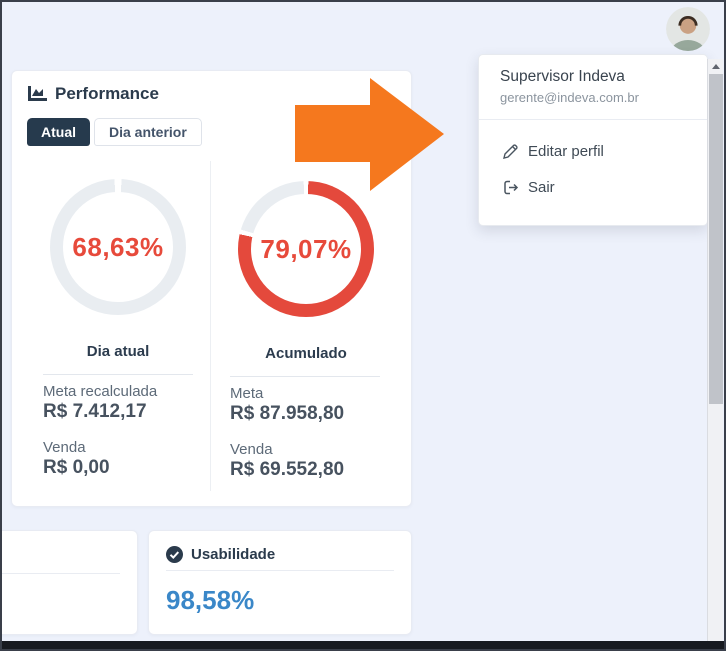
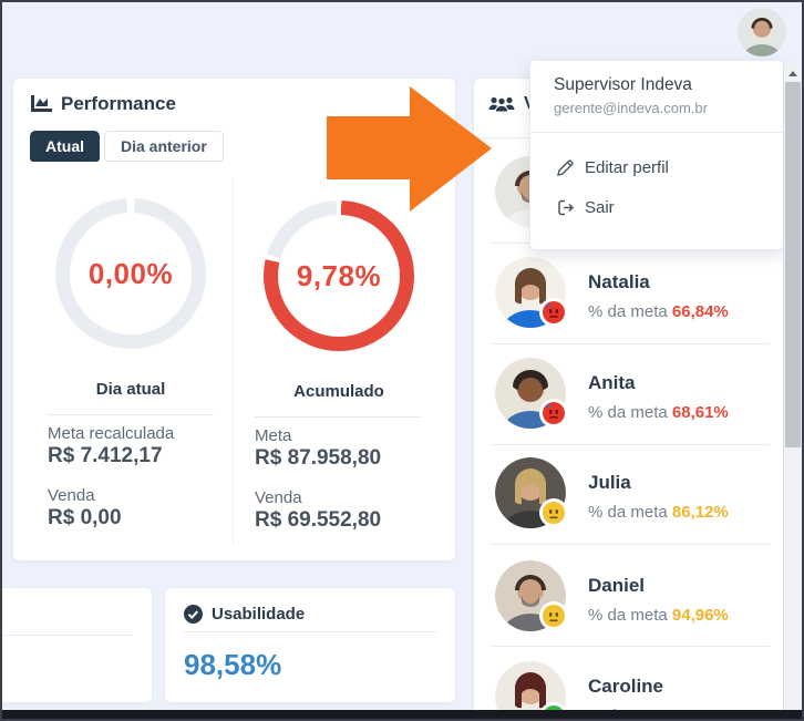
  Performance
  Atual
  Dia anterior
- 68,63%
+ 0,00%
  Dia atual
  Meta recalculada
  R$ 7.412,17
  Venda
  R$ 0,00
- 79,07%
+ 9,78%
  Acumulado
  Meta
  R$ 87.958,80
  Venda
  R$ 69.552,80
+ Natalia
+ % da meta 66,84%
+ Anita
+ % da meta 68,61%
+ Julia
+ % da meta 86,12%
+ Daniel
+ % da meta 94,96%
+ Caroline
  Usabilidade
  98,58%
  Supervisor Indeva
  gerente@indeva.com.br
  Editar perfil
  Sair
